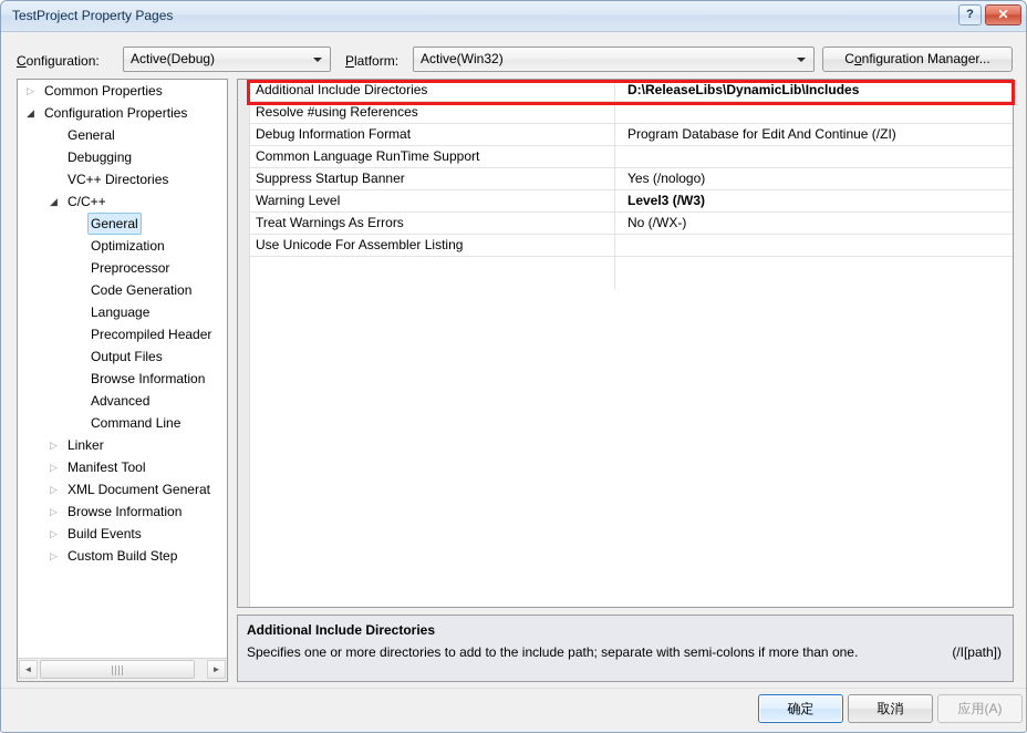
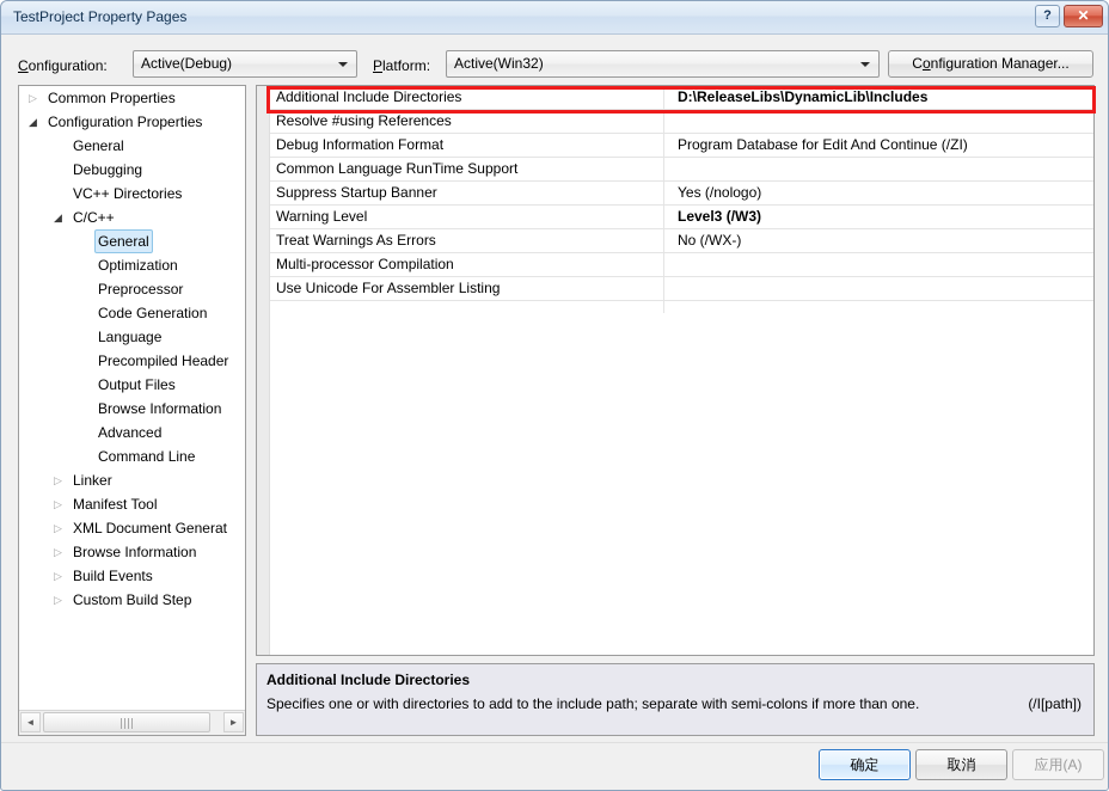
  TestProject Property Pages
  ?
  ✕
  Configuration:
  Active(Debug)
  Platform:
  Active(Win32)
  Configuration Manager...
  ▷
  Common Properties
  ◢
  Configuration Properties
  General
  Debugging
  VC++ Directories
  ◢
  C/C++
  General
  Optimization
  Preprocessor
  Code Generation
  Language
  Precompiled Header
  Output Files
  Browse Information
  Advanced
  Command Line
  ▷
  Linker
  ▷
  Manifest Tool
  ▷
  XML Document Generat
  ▷
  Browse Information
  ▷
  Build Events
  ▷
  Custom Build Step
  ◄
  ►
  Additional Include Directories
  D:\ReleaseLibs\DynamicLib\Includes
  Resolve #using References
  Debug Information Format
  Program Database for Edit And Continue (/ZI)
  Common Language RunTime Support
  Suppress Startup Banner
  Yes (/nologo)
  Warning Level
  Level3 (/W3)
  Treat Warnings As Errors
  No (/WX-)
+ Multi-processor Compilation
  Use Unicode For Assembler Listing
  Additional Include Directories
- Specifies one or more directories to add to the include path; separate with semi-colons if more than one.
+ Specifies one or with directories to add to the include path; separate with semi-colons if more than one.
  (/I[path])
  确定
  取消
  应用(A)
